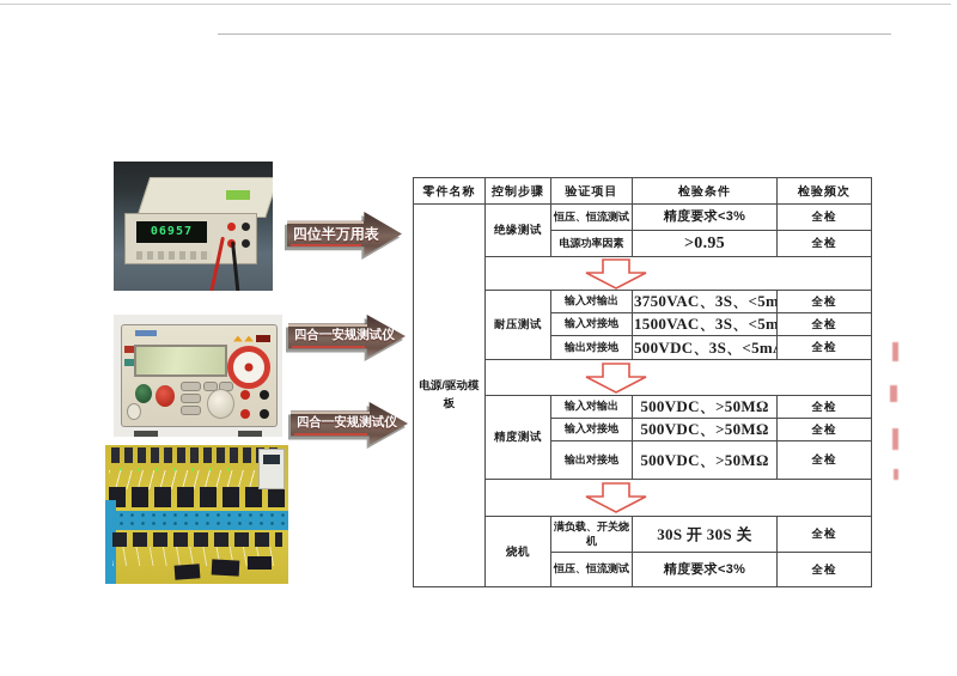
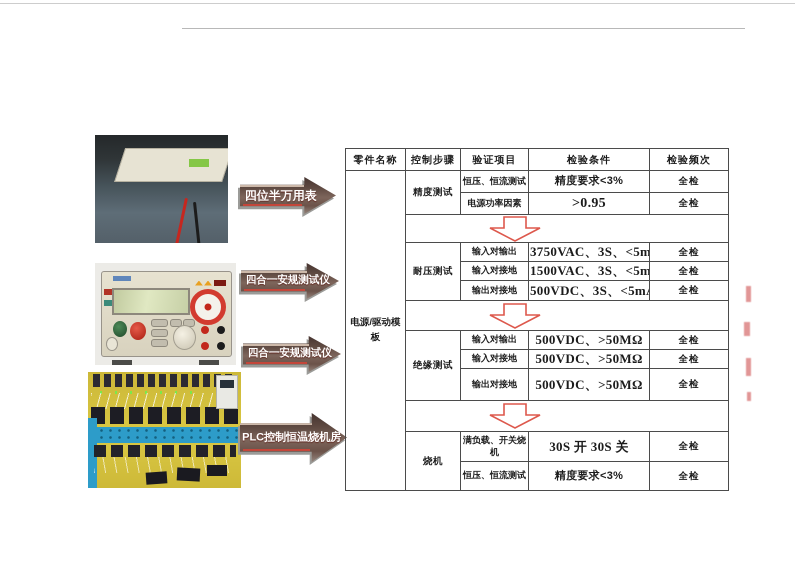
- 06957
  四位半万用表
  四合一安规测试仪
  四合一安规测试仪
+ PLC控制恒温烧机房
  零件名称	控制步骤	验证项目	检验条件	检验频次
- 电源/驱动模板	绝缘测试	恒压、恒流测试	精度要求<3%	全检
+ 电源/驱动模板	精度测试	恒压、恒流测试	精度要求<3%	全检
  电源功率因素	>0.95	全检
  耐压测试	输入对输出	3750VAC、3S、<5m	全检
  输入对接地	1500VAC、3S、<5m	全检
  输出对接地	500VDC、3S、<5m	全检
- 精度测试	输入对输出	500VDC、>50MΩ	全检
+ 绝缘测试	输入对输出	500VDC、>50MΩ	全检
  输入对接地	500VDC、>50MΩ	全检
  输出对接地	500VDC、>50MΩ	全检
  烧机	满负载、开关烧机	30S 开 30S 关	全检
  恒压、恒流测试	精度要求<3%	全检
